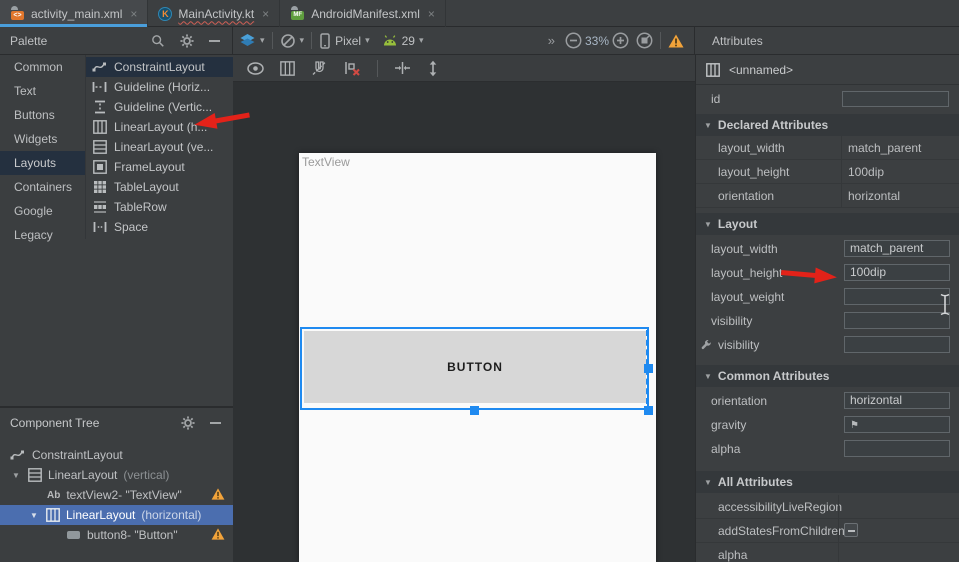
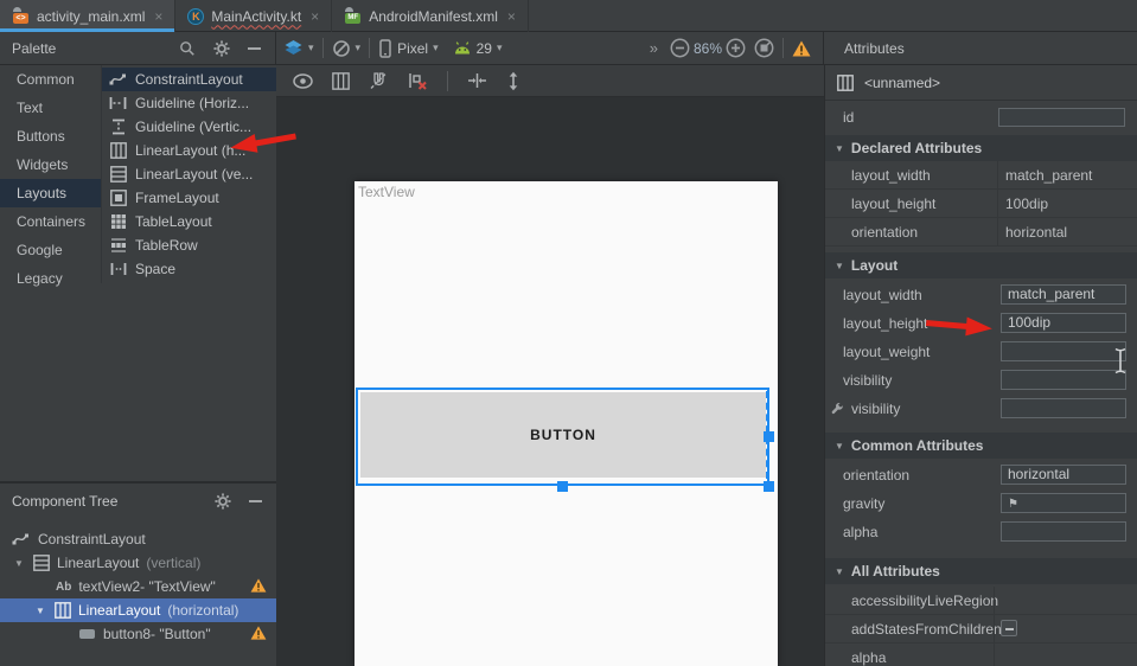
  activity_main.xml
  ×
  K
  MainActivity.kt
  ×
  AndroidManifest.xml
  ×
  Palette
  ▾
  ▾
  Pixel
  ▾
  29
  ▾
  »
- 33%
+ 86%
  Attributes
  Common
  Text
  Buttons
  Widgets
  Layouts
  Containers
  Google
  Legacy
  ConstraintLayout
  Guideline (Horiz...
  Guideline (Vertic...
  LinearLayout (h...
  LinearLayout (ve...
  FrameLayout
  TableLayout
  TableRow
  Space
  Component Tree
  ConstraintLayout
  ▼
  LinearLayout
  (vertical)
  Ab
  textView2- "TextView"
  ▼
  LinearLayout
  (horizontal)
  button8- "Button"
  TextView
  BUTTON
  <unnamed>
  id
  ▼
  Declared Attributes
  layout_width
  match_parent
  layout_height
  100dip
  orientation
  horizontal
  ▼
  Layout
  layout_width
  match_parent
  layout_height
  100dip
  layout_weight
  visibility
  visibility
  ▼
  Common Attributes
  orientation
  horizontal
  gravity
  ⚑
  alpha
  ▼
  All Attributes
  accessibilityLiveRegio
  addStatesFromChildren
  alpha
